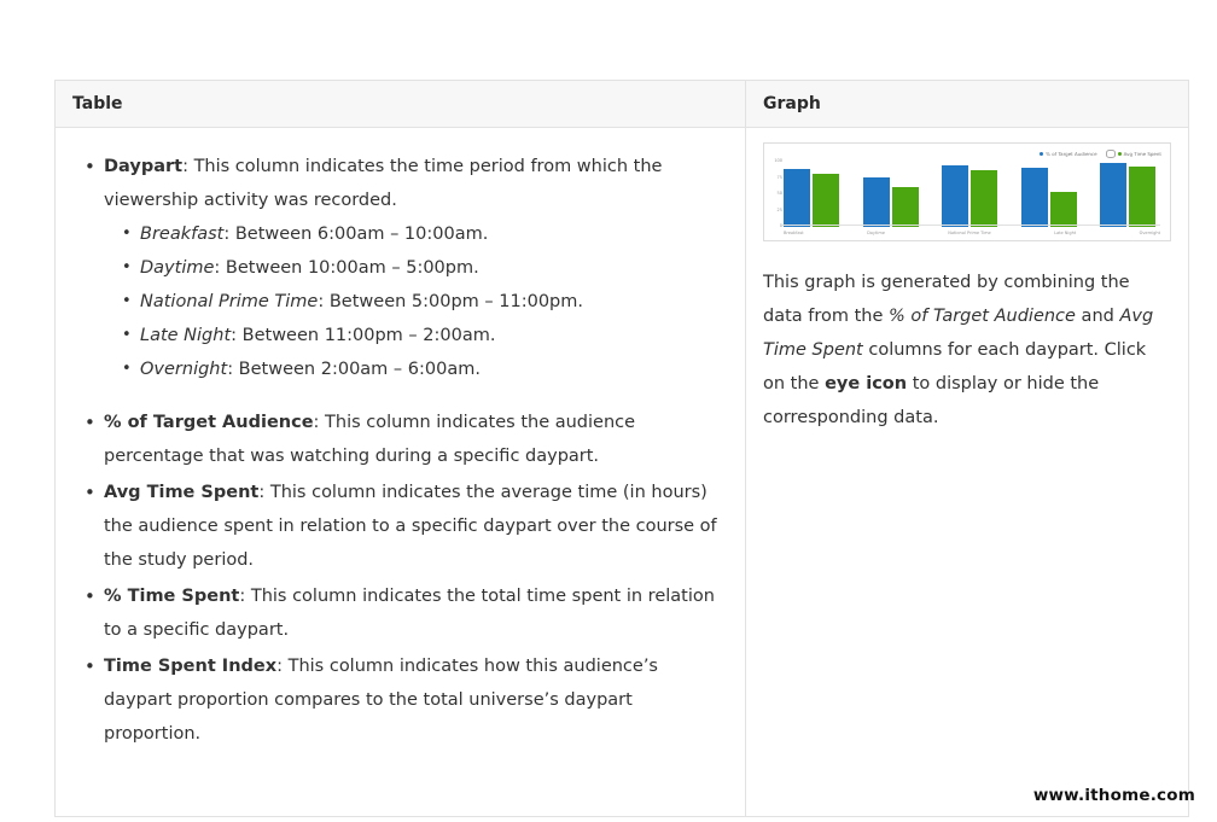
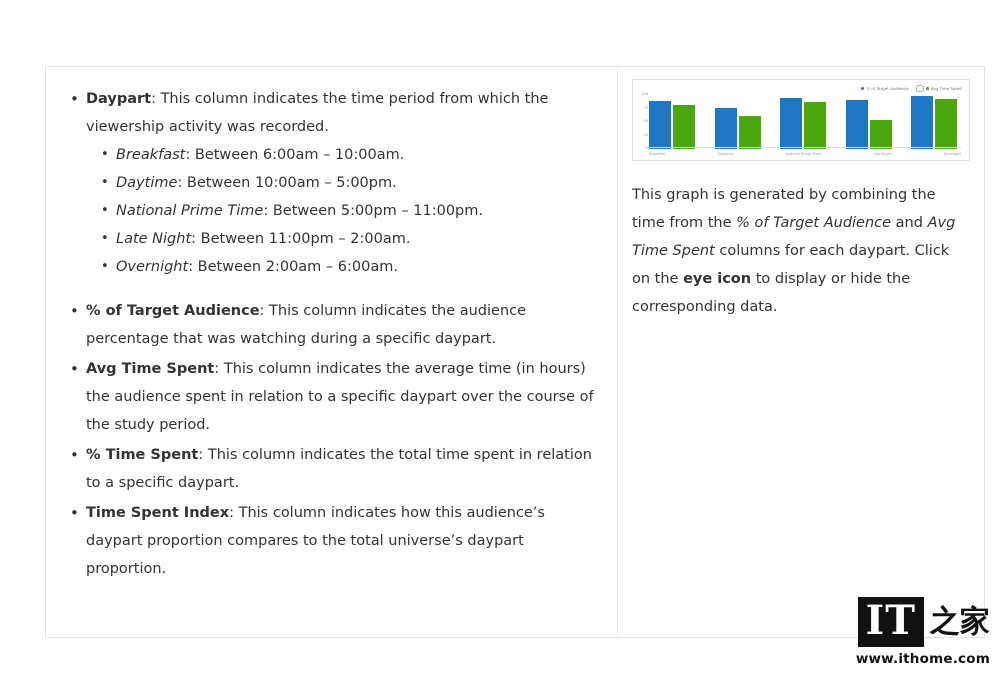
- Table	Graph
- • Daypart: This column indicates the time period from which the viewership activity was recorded. • Breakfast: Between 6:00am – 10:00am. • Daytime: Between 10:00am – 5:00pm. • National Prime Time: Between 5:00pm – 11:00pm. • Late Night: Between 11:00pm – 2:00am. • Overnight: Between 2:00am – 6:00am. • % of Target Audience: This column indicates the audience percentage that was watching during a specific daypart. • Avg Time Spent: This column indicates the average time (in hours) the audience spent in relation to a specific daypart over the course of the study period. • % Time Spent: This column indicates the total time spent in relation to a specific daypart. • Time Spent Index: This column indicates how this audience’s daypart proportion compares to the total universe’s daypart proportion.	This graph is generated by combining the data from the % of Target Audience and Avg Time Spent columns for each daypart. Click on the eye icon to display or hide the corresponding data.
+ • Daypart: This column indicates the time period from which the viewership activity was recorded. • Breakfast: Between 6:00am – 10:00am. • Daytime: Between 10:00am – 5:00pm. • National Prime Time: Between 5:00pm – 11:00pm. • Late Night: Between 11:00pm – 2:00am. • Overnight: Between 2:00am – 6:00am. • % of Target Audience: This column indicates the audience percentage that was watching during a specific daypart. • Avg Time Spent: This column indicates the average time (in hours) the audience spent in relation to a specific daypart over the course of the study period. • % Time Spent: This column indicates the total time spent in relation to a specific daypart. • Time Spent Index: This column indicates how this audience’s daypart proportion compares to the total universe’s daypart proportion.	This graph is generated by combining the time from the % of Target Audience and Avg Time Spent columns for each daypart. Click on the eye icon to display or hide the corresponding data.
+ IT
+ 之家
  www.ithome.com
